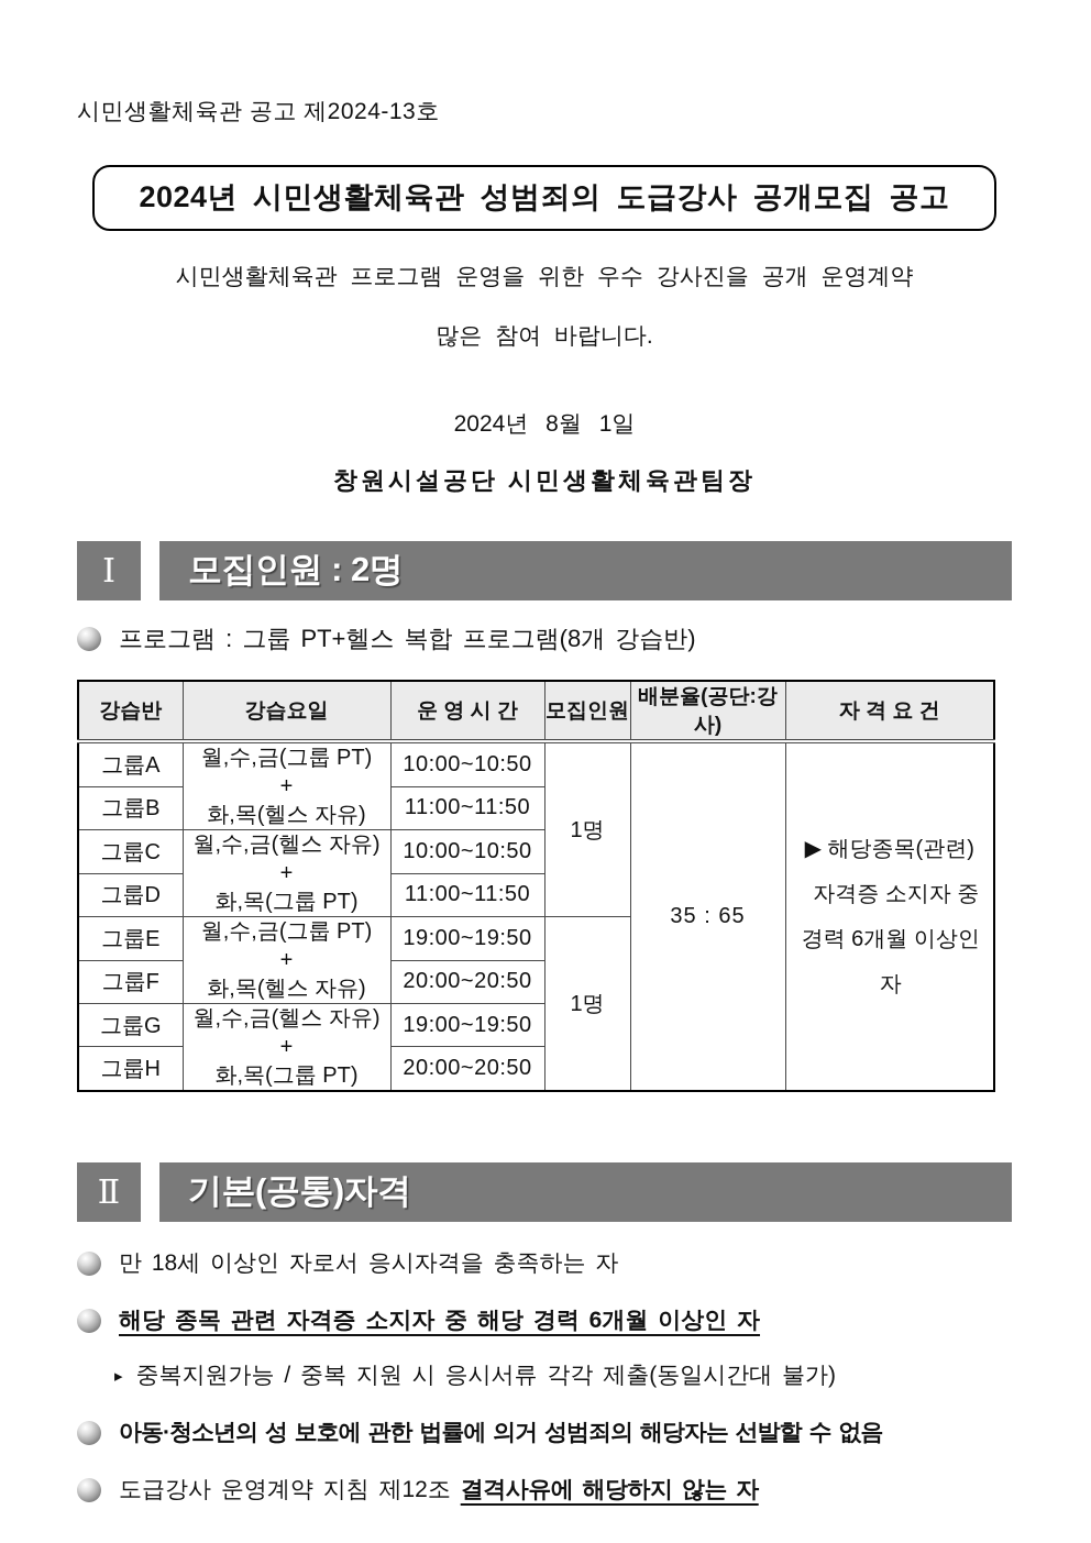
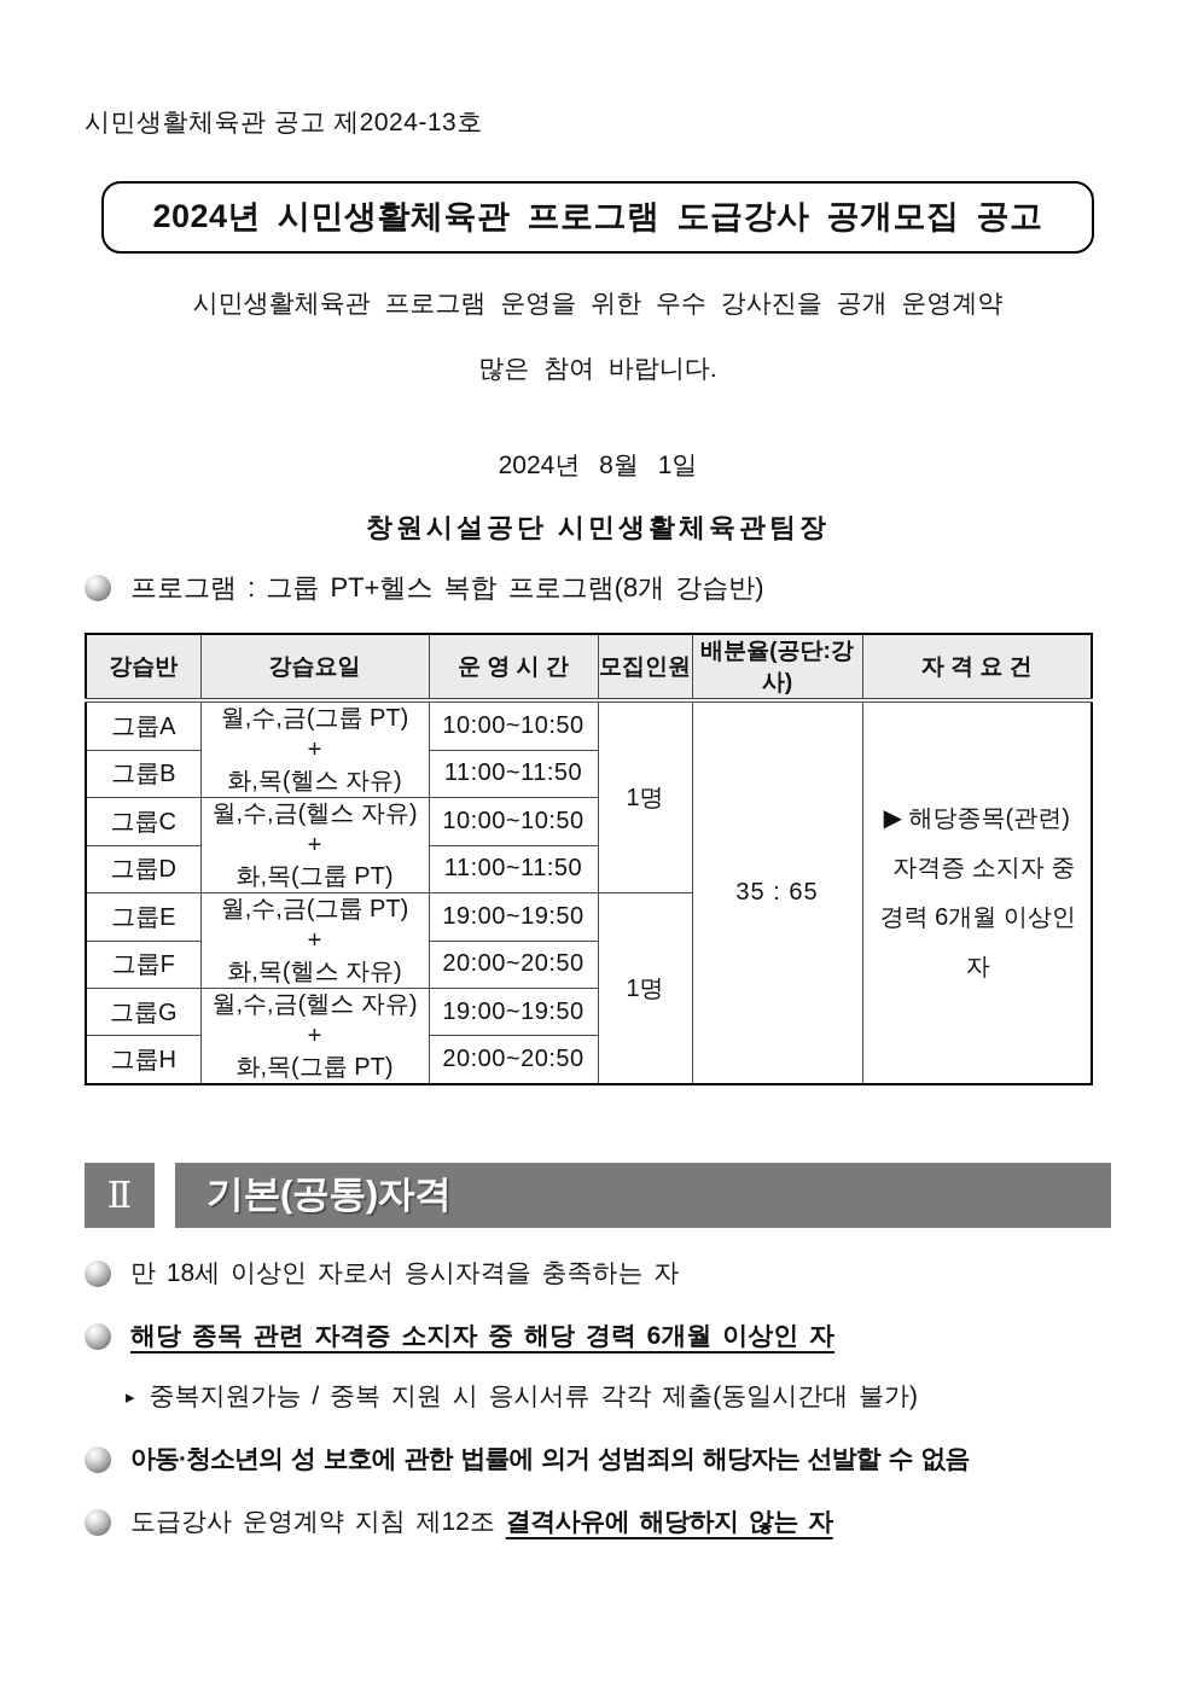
  시민생활체육관 공고 제2024-13호
- 2024년 시민생활체육관 성범죄의 도급강사 공개모집 공고
+ 2024년 시민생활체육관 프로그램 도급강사 공개모집 공고
  시민생활체육관 프로그램 운영을 위한 우수 강사진을 공개 운영계약
  많은 참여 바랍니다.
  2024년 8월 1일
  창원시설공단 시민생활체육관팀장
- Ⅰ
- 모집인원 : 2명
  프로그램 : 그룹 PT+헬스 복합 프로그램(8개 강습반)
  강습반	강습요일	운 영 시 간	모집인원	배분율(공단:강사)	자 격 요 건
  그룹A	월,수,금(그룹 PT) + 화,목(헬스 자유)	10:00~10:50	1명	35 : 65	▶ 해당종목(관련) 자격증 소지자 중 경력 6개월 이상인 자
  그룹B	11:00~11:50
  그룹C	월,수,금(헬스 자유) + 화,목(그룹 PT)	10:00~10:50
  그룹D	11:00~11:50
  그룹E	월,수,금(그룹 PT) + 화,목(헬스 자유)	19:00~19:50	1명
  그룹F	20:00~20:50
  그룹G	월,수,금(헬스 자유) + 화,목(그룹 PT)	19:00~19:50
  그룹H	20:00~20:50
  Ⅱ
  기본(공통)자격
  만 18세 이상인 자로서 응시자격을 충족하는 자
  해당 종목 관련 자격증 소지자 중 해당 경력 6개월 이상인 자
  ▸
  중복지원가능 / 중복 지원 시 응시서류 각각 제출(동일시간대 불가)
  아동·청소년의 성 보호에 관한 법률에 의거 성범죄의 해당자는 선발할 수 없음
  도급강사 운영계약 지침 제12조 결격사유에 해당하지 않는 자
